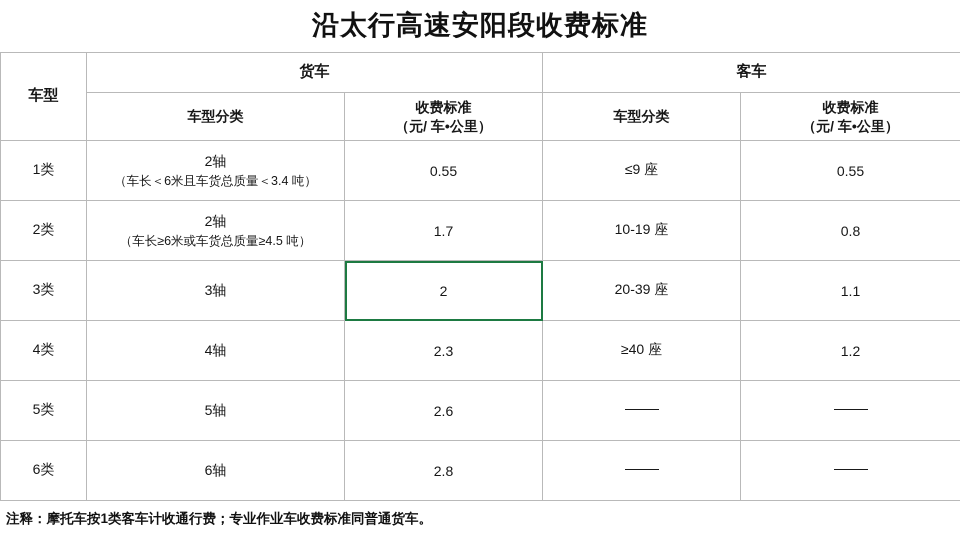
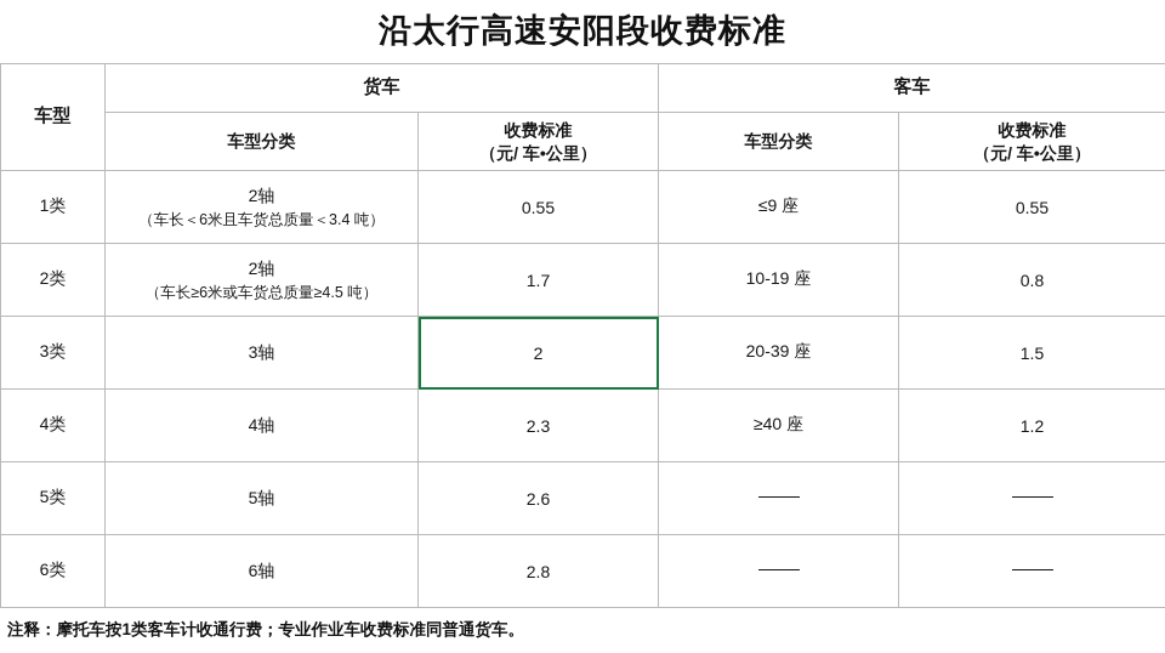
  沿太行高速安阳段收费标准
  车型	货车	客车
  车型分类	收费标准 （元/ 车•公里）	车型分类	收费标准 （元/ 车•公里）
  1类	2轴 （车长＜6米且车货总质量＜3.4 吨）	0.55	≤9 座	0.55
  2类	2轴 （车长≥6米或车货总质量≥4.5 吨）	1.7	10-19 座	0.8
- 3类	3轴	2	20-39 座	1.1
+ 3类	3轴	2	20-39 座	1.5
  4类	4轴	2.3	≥40 座	1.2
  5类	5轴	2.6
  6类	6轴	2.8
  注释：摩托车按1类客车计收通行费；专业作业车收费标准同普通货车。
